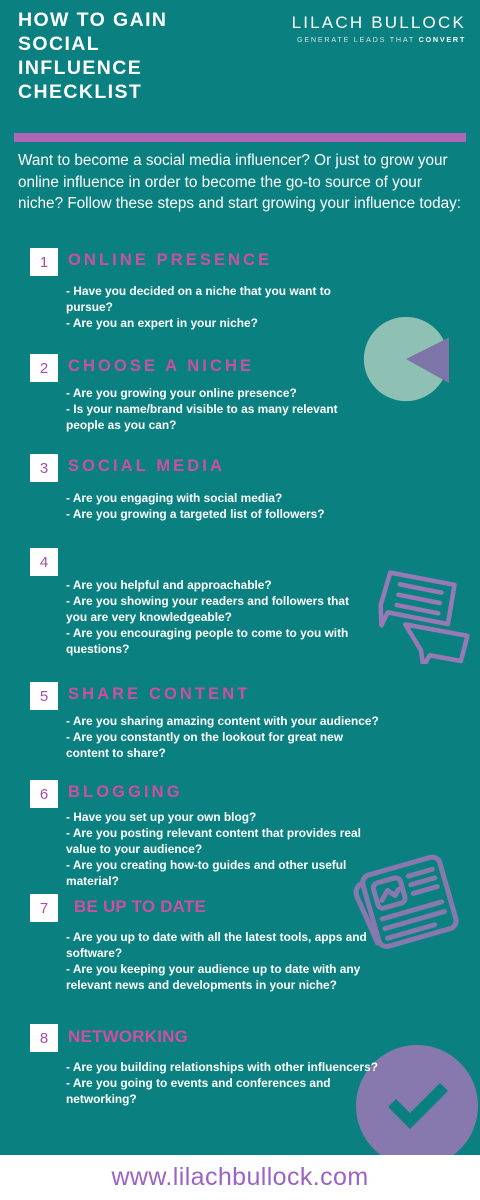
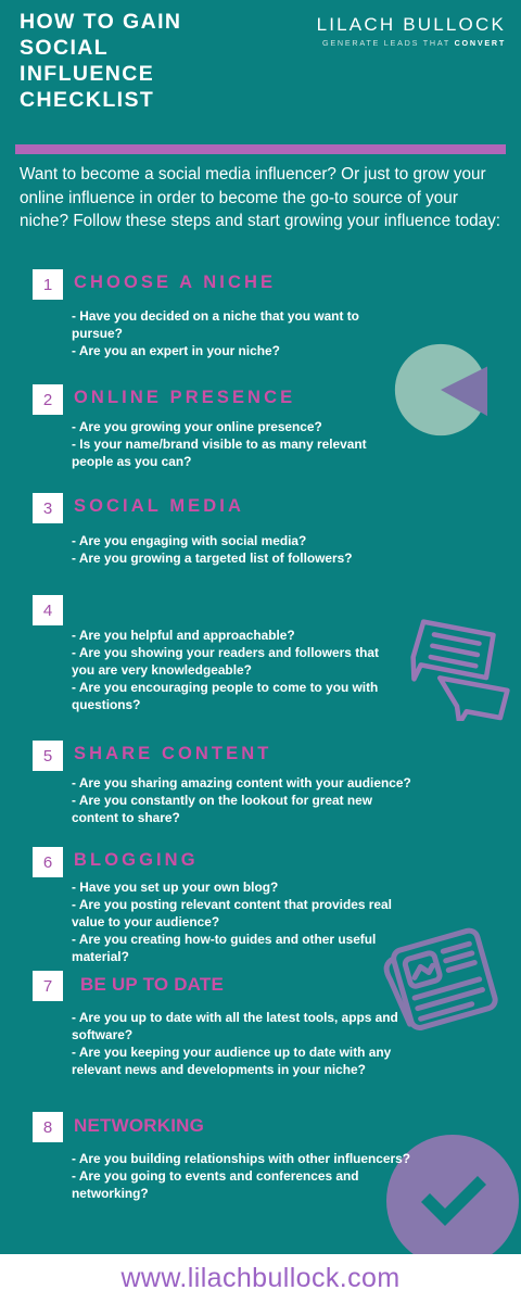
  HOW TO GAIN
  SOCIAL
  INFLUENCE
  CHECKLIST
  LILACH BULLOCK
  GENERATE LEADS THAT CONVERT
  Want to become a social media influencer? Or just to grow your online influence in order to become the go-to source of your niche? Follow these steps and start growing your influence today:
  1
- ONLINE PRESENCE
+ CHOOSE A NICHE
  - Have you decided on a niche that you want to pursue?
  - Are you an expert in your niche?
  2
- CHOOSE A NICHE
+ ONLINE PRESENCE
  - Are you growing your online presence?
  - Is your name/brand visible to as many relevant people as you can?
  3
  SOCIAL MEDIA
  - Are you engaging with social media?
  - Are you growing a targeted list of followers?
  4
  - Are you helpful and approachable?
  - Are you showing your readers and followers that you are very knowledgeable?
  - Are you encouraging people to come to you with questions?
  5
  SHARE CONTENT
  - Are you sharing amazing content with your audience?
  - Are you constantly on the lookout for great new content to share?
  6
  BLOGGING
  - Have you set up your own blog?
  - Are you posting relevant content that provides real value to your audience?
  - Are you creating how-to guides and other useful material?
  7
  BE UP TO DATE
  - Are you up to date with all the latest tools, apps and software?
  - Are you keeping your audience up to date with any relevant news and developments in your niche?
  8
  NETWORKING
  - Are you building relationships with other influencers?
  - Are you going to events and conferences and networking?
  www.lilachbullock.com
